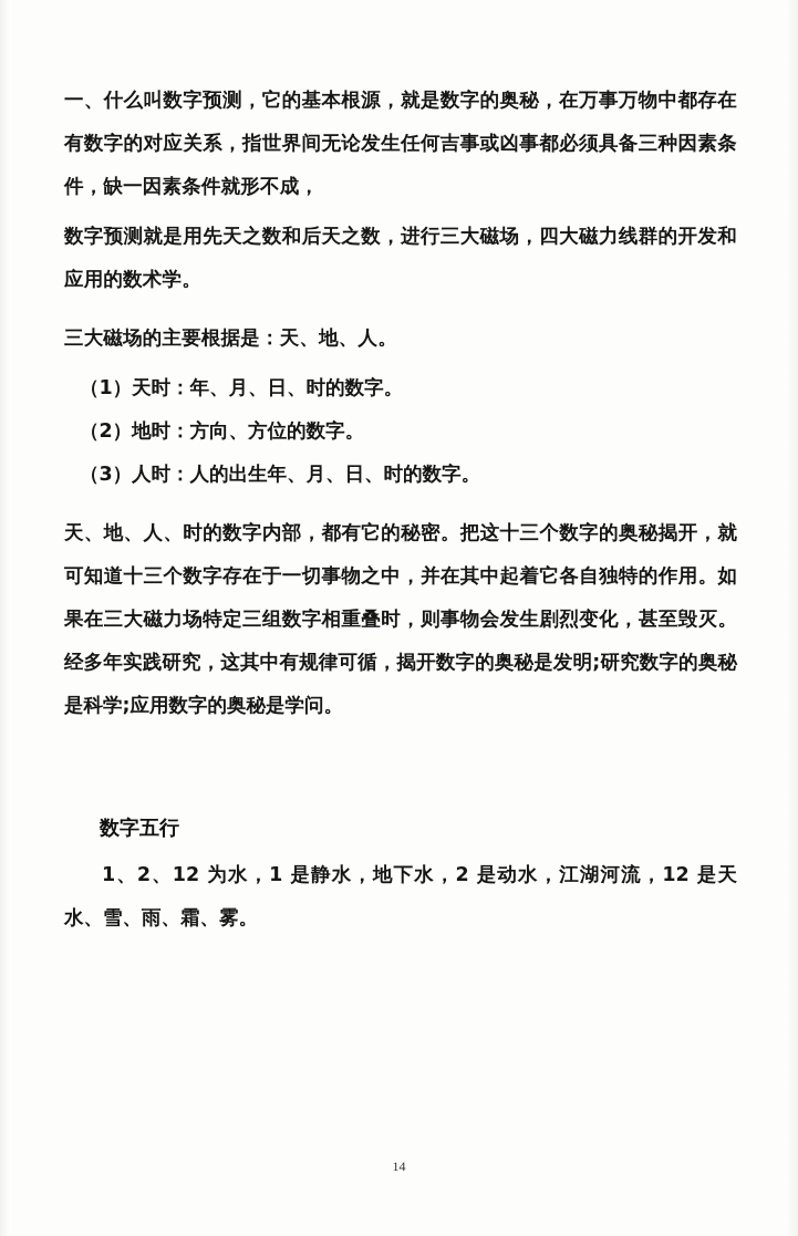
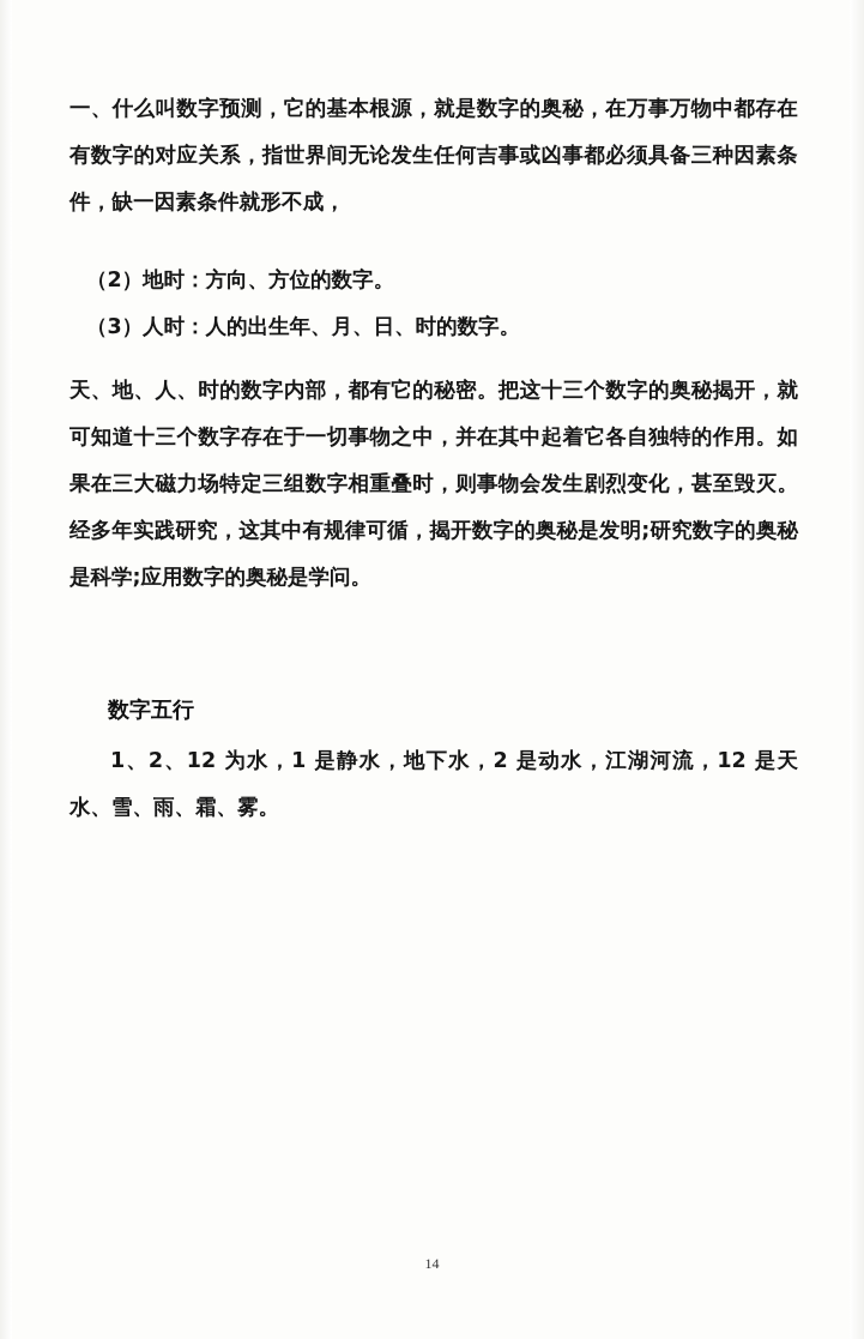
  一、什么叫数字预测，它的基本根源，就是数字的奥秘，在万事万物中都存在有数字的对应关系，指世界间无论发生任何吉事或凶事都必须具备三种因素条件，缺一因素条件就形不成，
- 数字预测就是用先天之数和后天之数，进行三大磁场，四大磁力线群的开发和应用的数术学。
- 三大磁场的主要根据是：天、地、人。
- （1）天时：年、月、日、时的数字。
  （2）地时：方向、方位的数字。
  （3）人时：人的出生年、月、日、时的数字。
  天、地、人、时的数字内部，都有它的秘密。把这十三个数字的奥秘揭开，就可知道十三个数字存在于一切事物之中，并在其中起着它各自独特的作用。如果在三大磁力场特定三组数字相重叠时，则事物会发生剧烈变化，甚至毁灭。经多年实践研究，这其中有规律可循，揭开数字的奥秘是发明;研究数字的奥秘是科学;应用数字的奥秘是学问。
  数字五行
  1、2、12 为水，1 是静水，地下水，2 是动水，江湖河流，12 是天水、雪、雨、霜、雾。
  14
